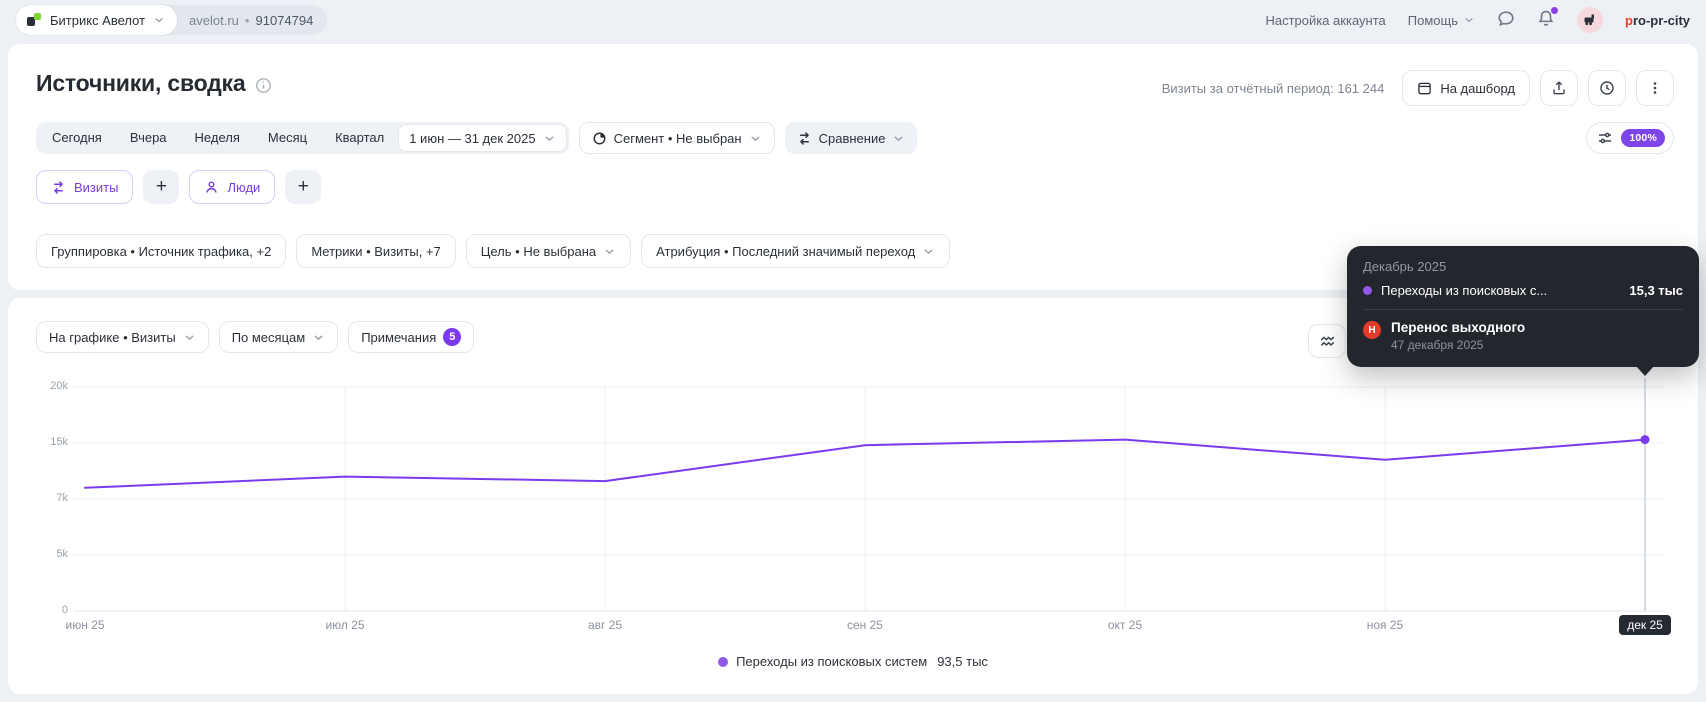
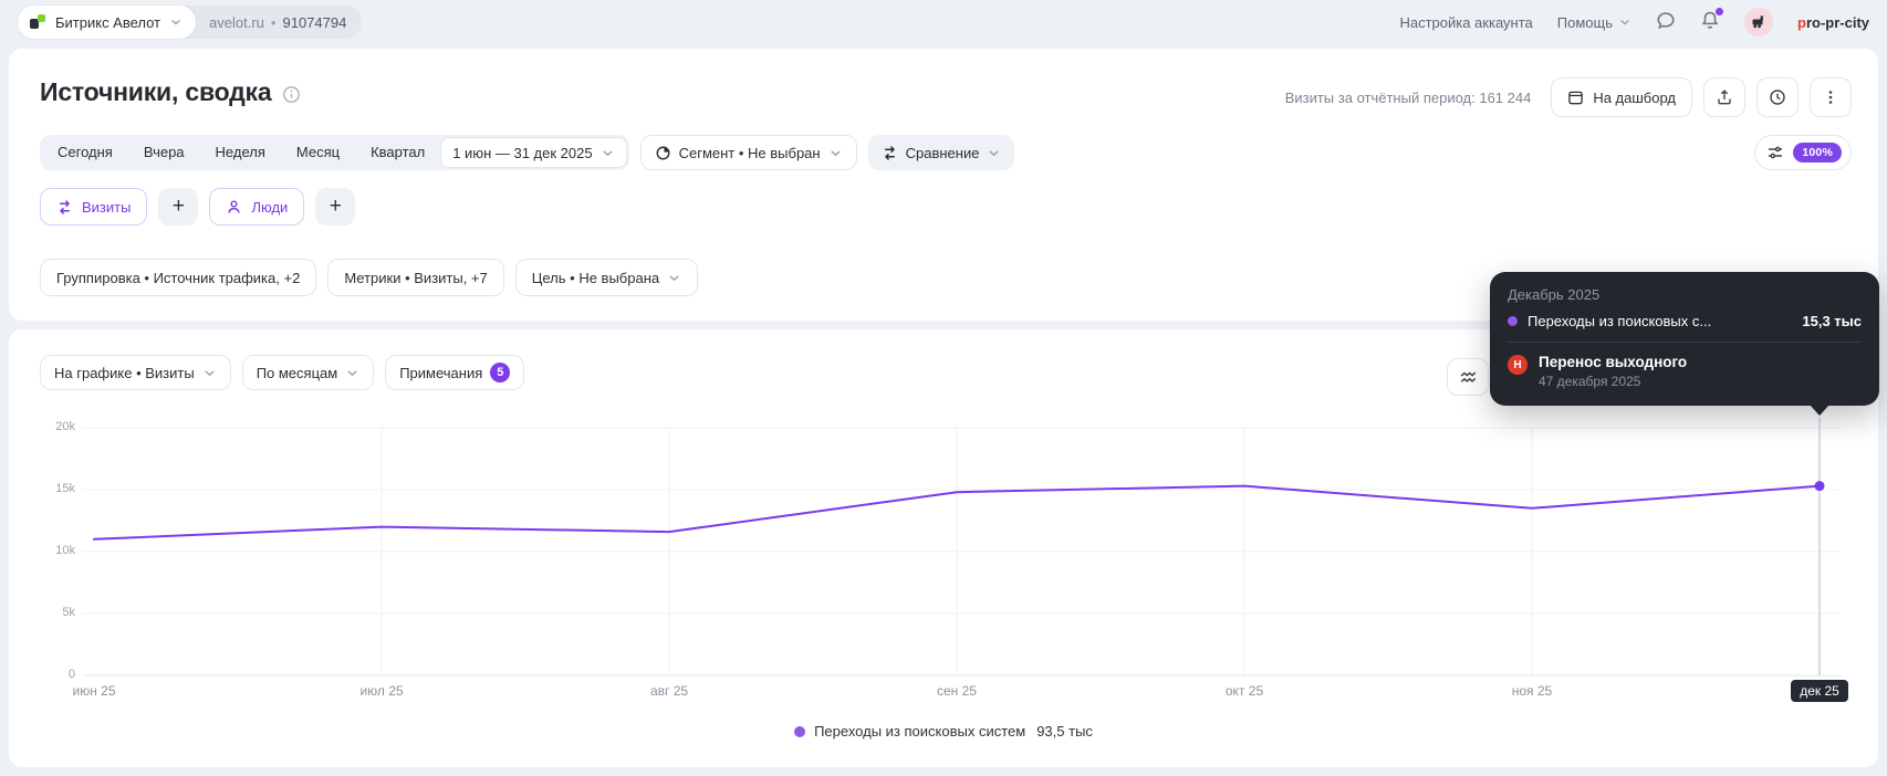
  Битрикс Авелот
  avelot.ru
  •
  91074794
  Настройка аккаунта
  Помощь
  pro-pr-city
  Источники, сводка
  Визиты за отчётный период: 161 244
  На дашборд
  Сегодня
  Вчера
  Неделя
  Месяц
  Квартал
  1 июн — 31 дек 2025
  Сегмент • Не выбран
  Сравнение
  100%
  Визиты
  +
  Люди
  +
  Группировка • Источник трафика, +2
  Метрики • Визиты, +7
  Цель • Не выбрана
- Атрибуция • Последний значимый переход
  На графике • Визиты
  По месяцам
  Примечания
  5
  20k
  15k
- 7k
+ 10k
  5k
  0
  июн 25
  июл 25
  авг 25
  сен 25
  окт 25
  ноя 25
  дек 25
  Переходы из поисковых систем
  93,5 тыс
  Декабрь 2025
  Переходы из поисковых с...
  15,3 тыс
  Н
  Перенос выходного
  47 декабря 2025
